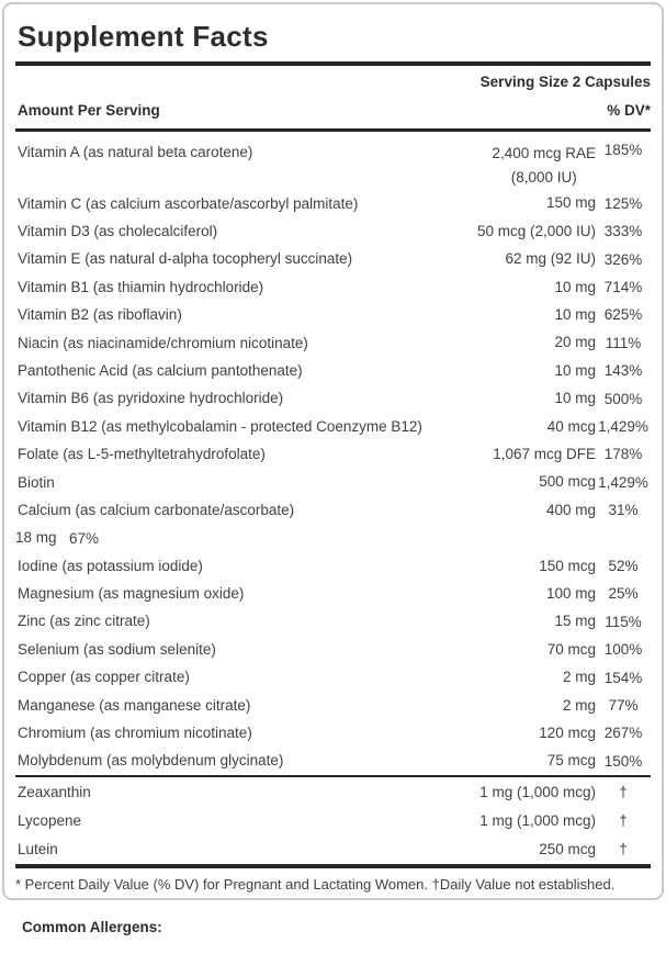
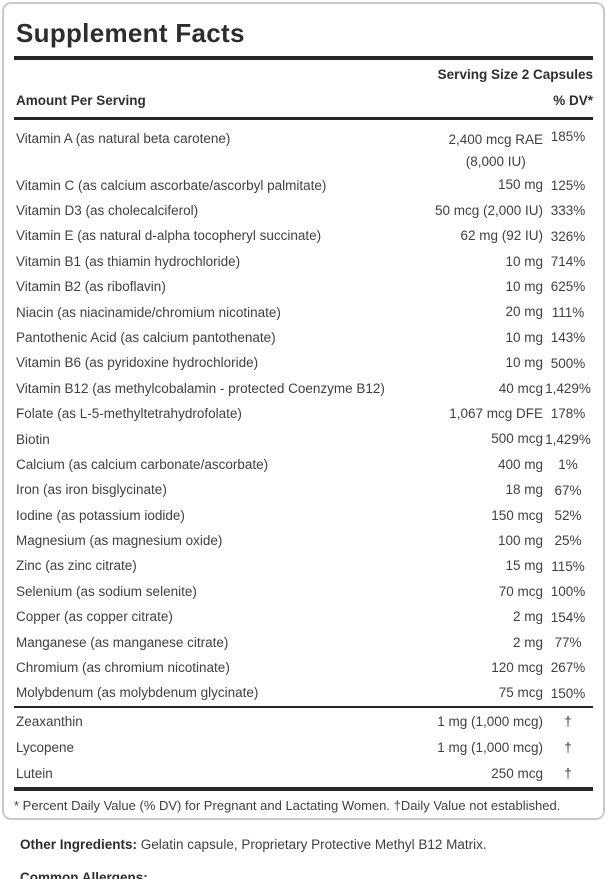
  Supplement Facts
  Serving Size 2 Capsules
  Amount Per Serving
  % DV*
  Vitamin A (as natural beta carotene)
  2,400 mcg RAE
  (8,000 IU)
  185%
  Vitamin C (as calcium ascorbate/ascorbyl palmitate)
  150 mg
  125%
  Vitamin D3 (as cholecalciferol)
  50 mcg (2,000 IU)
  333%
  Vitamin E (as natural d-alpha tocopheryl succinate)
  62 mg (92 IU)
  326%
  Vitamin B1 (as thiamin hydrochloride)
  10 mg
  714%
  Vitamin B2 (as riboflavin)
  10 mg
  625%
  Niacin (as niacinamide/chromium nicotinate)
  20 mg
  111%
  Pantothenic Acid (as calcium pantothenate)
  10 mg
  143%
  Vitamin B6 (as pyridoxine hydrochloride)
  10 mg
  500%
  Vitamin B12 (as methylcobalamin - protected Coenzyme B12)
  40 mcg
  1,429%
  Folate (as L-5-methyltetrahydrofolate)
  1,067 mcg DFE
  178%
  Biotin
  500 mcg
  1,429%
  Calcium (as calcium carbonate/ascorbate)
  400 mg
- 31%
+ 1%
+ Iron (as iron bisglycinate)
  18 mg
  67%
  Iodine (as potassium iodide)
  150 mcg
  52%
  Magnesium (as magnesium oxide)
  100 mg
  25%
  Zinc (as zinc citrate)
  15 mg
  115%
  Selenium (as sodium selenite)
  70 mcg
  100%
  Copper (as copper citrate)
  2 mg
  154%
  Manganese (as manganese citrate)
  2 mg
  77%
  Chromium (as chromium nicotinate)
  120 mcg
  267%
  Molybdenum (as molybdenum glycinate)
  75 mcg
  150%
  Zeaxanthin
  1 mg (1,000 mcg)
  †
  Lycopene
  1 mg (1,000 mcg)
  †
  Lutein
  250 mcg
  †
  * Percent Daily Value (% DV) for Pregnant and Lactating Women. †Daily Value not established.
+ Other Ingredients: Gelatin capsule, Proprietary Protective Methyl B12 Matrix.
  Common Allergens:
